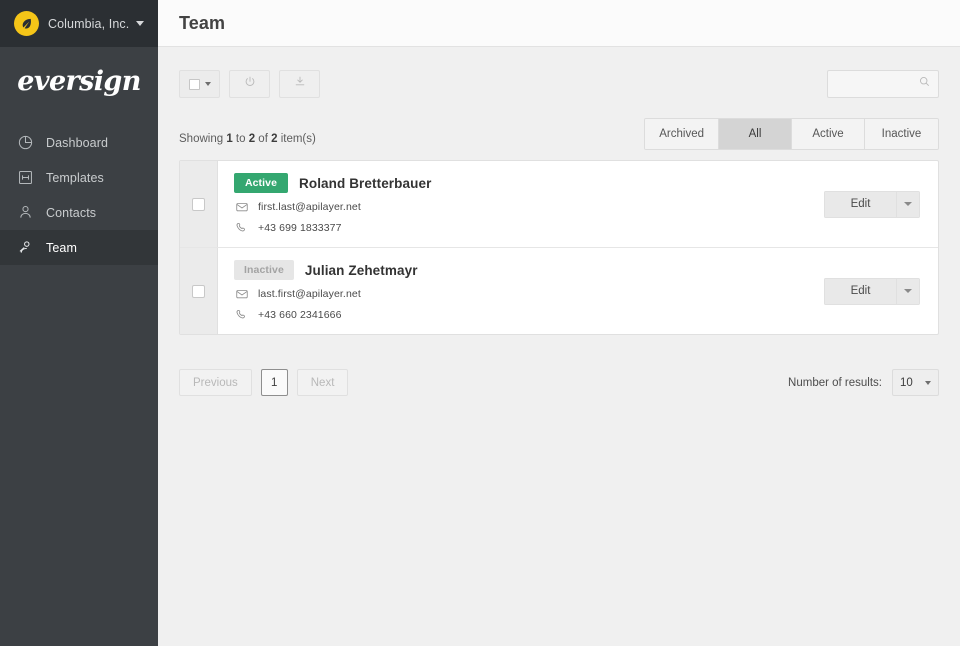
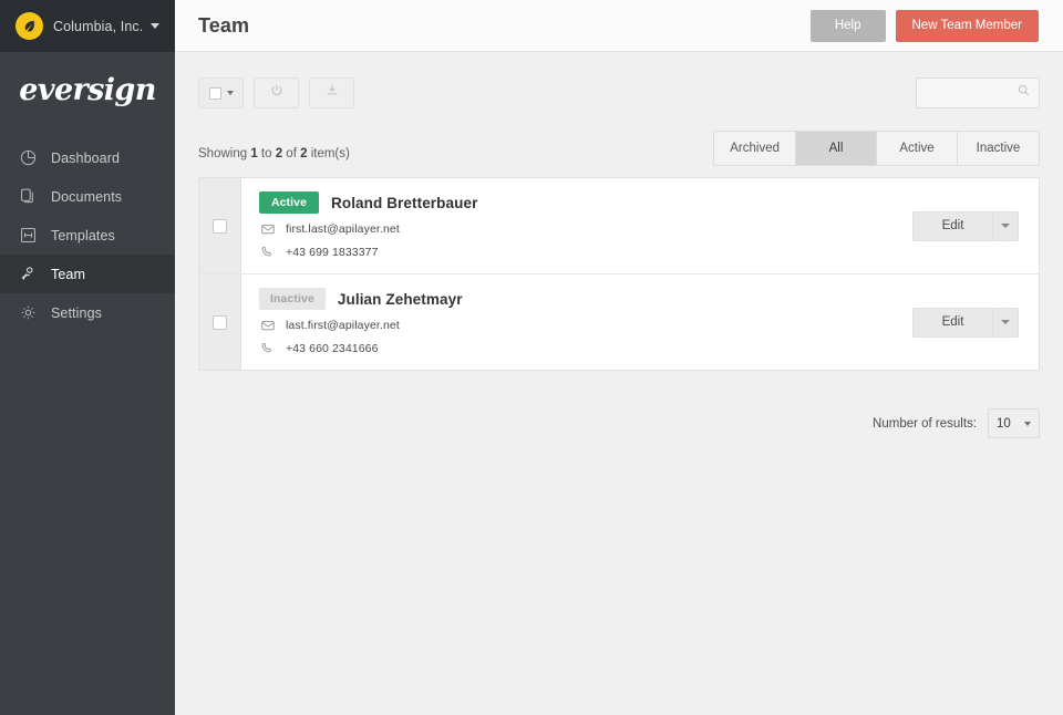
  Columbia, Inc.
  eversign
  Dashboard
+ Documents
  Templates
- Contacts
  Team
+ Settings
  Team
+ Help
+ New Team Member
  Showing 1 to 2 of 2 item(s)
  Archived
  All
  Active
  Inactive
  Active
  Roland Bretterbauer
  first.last@apilayer.net
  +43 699 1833377
  Edit
  Inactive
  Julian Zehetmayr
  last.first@apilayer.net
  +43 660 2341666
  Edit
- Previous
- 1
- Next
  Number of results:
  10
